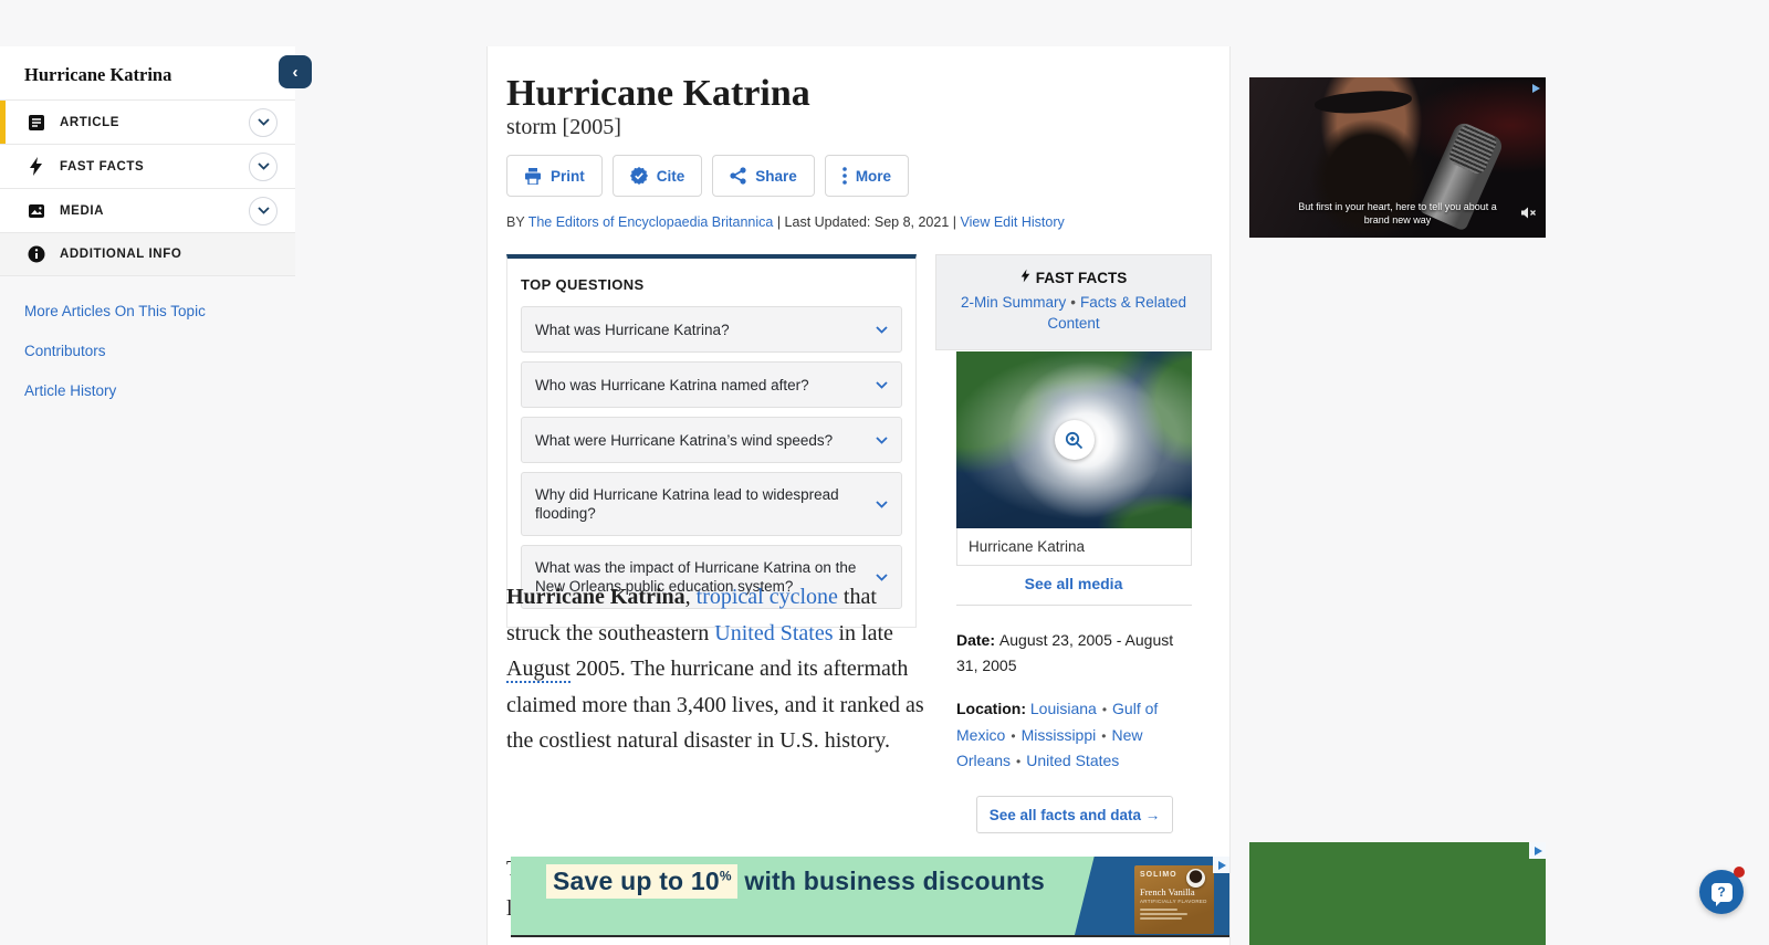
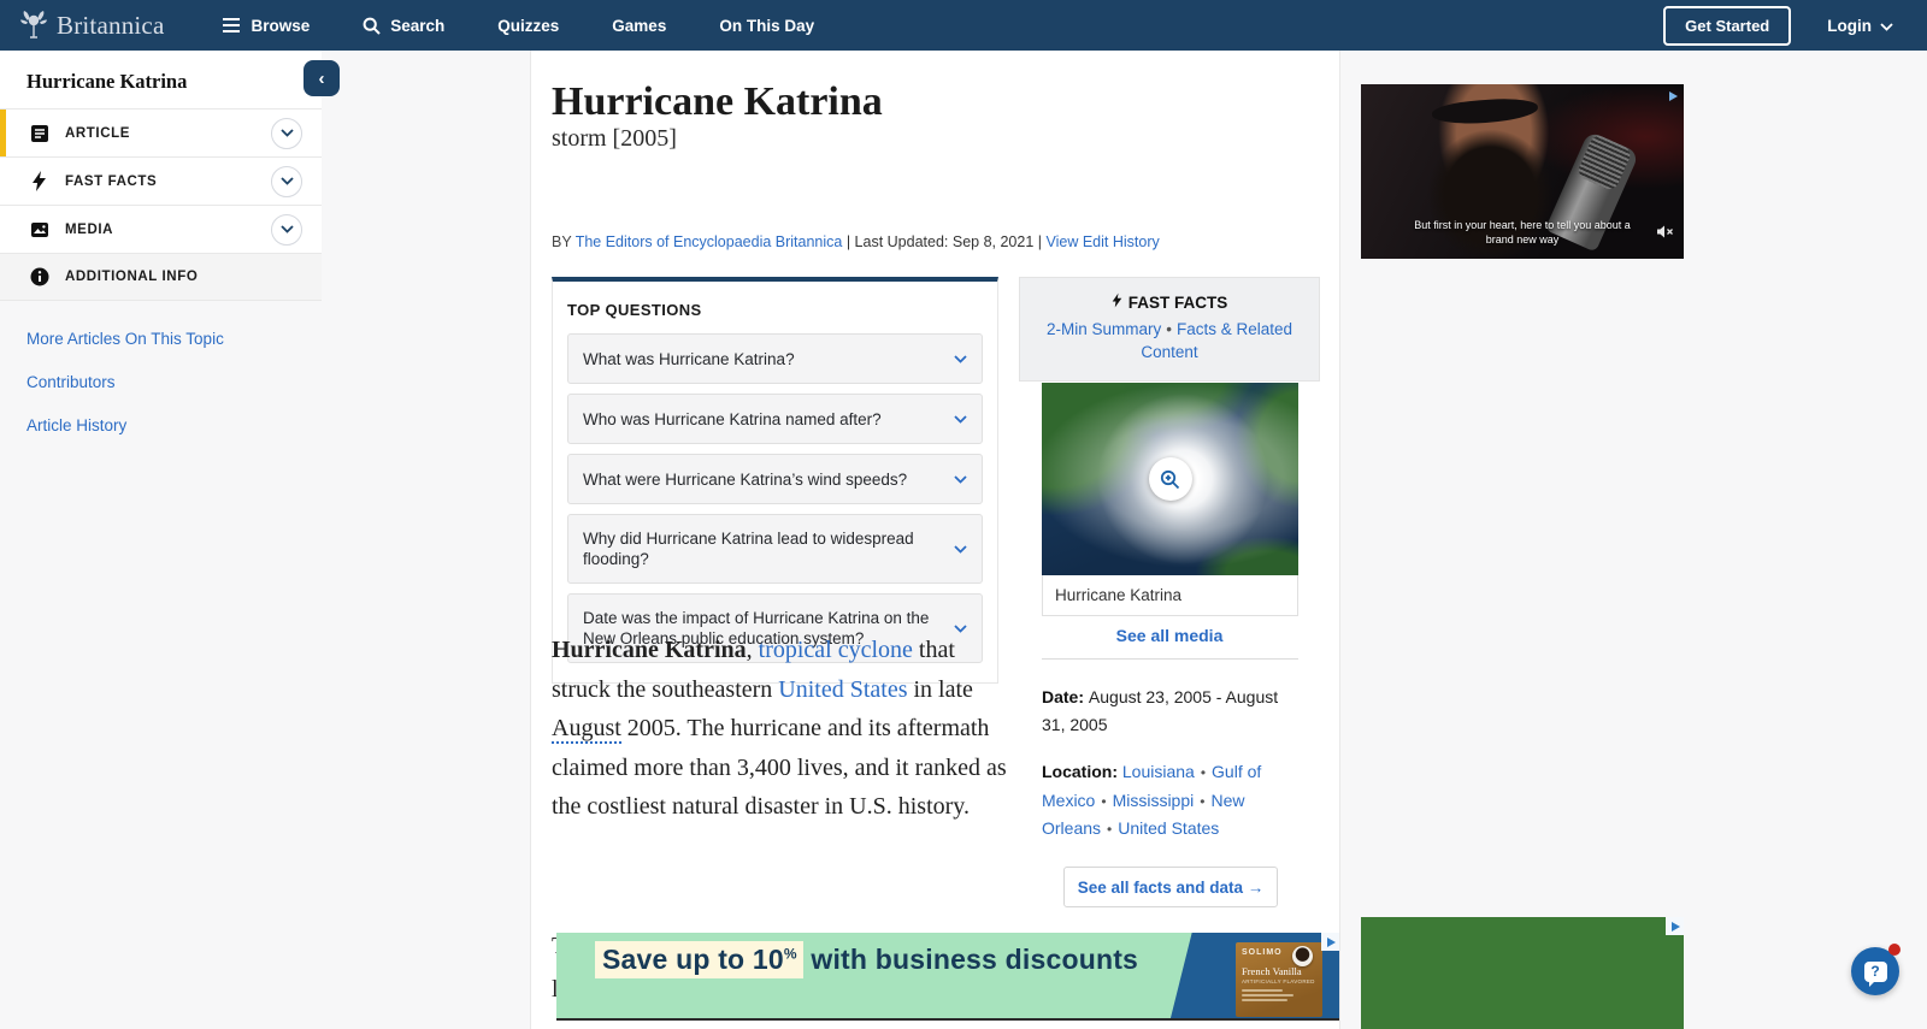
+ Britannica
+ Browse
+ Search
+ Quizzes
+ Games
+ On This Day
+ Get Started
+ Login
  Hurricane Katrina
  ‹
  ARTICLE
  FAST FACTS
  MEDIA
  ADDITIONAL INFO
  More Articles On This Topic
  Contributors
  Article History
  Hurricane Katrina
  storm [2005]
- Print
- Cite
- Share
- More
  BY The Editors of Encyclopaedia Britannica | Last Updated: Sep 8, 2021 | View Edit History
  TOP QUESTIONS
  What was Hurricane Katrina?
  Who was Hurricane Katrina named after?
  What were Hurricane Katrina’s wind speeds?
  Why did Hurricane Katrina lead to widespread flooding?
- What was the impact of Hurricane Katrina on the New Orleans public education system?
+ Date was the impact of Hurricane Katrina on the New Orleans public education system?
  Hurricane Katrina, tropical cyclone that struck the southeastern United States in late August 2005. The hurricane and its aftermath claimed more than 3,400 lives, and it ranked as the costliest natural disaster in U.S. history.
  l
  FAST FACTS
  2-Min Summary • Facts & Related Content
  Hurricane Katrina
  See all media
  Date: August 23, 2005 - August 31, 2005
  Location: Louisiana • Gulf of Mexico • Mississippi • New Orleans • United States
  See all facts and data →
  But first in your heart, here to tell you about a
  brand new way
  Save up to 10% with business discounts
  French Vanilla
  ?
